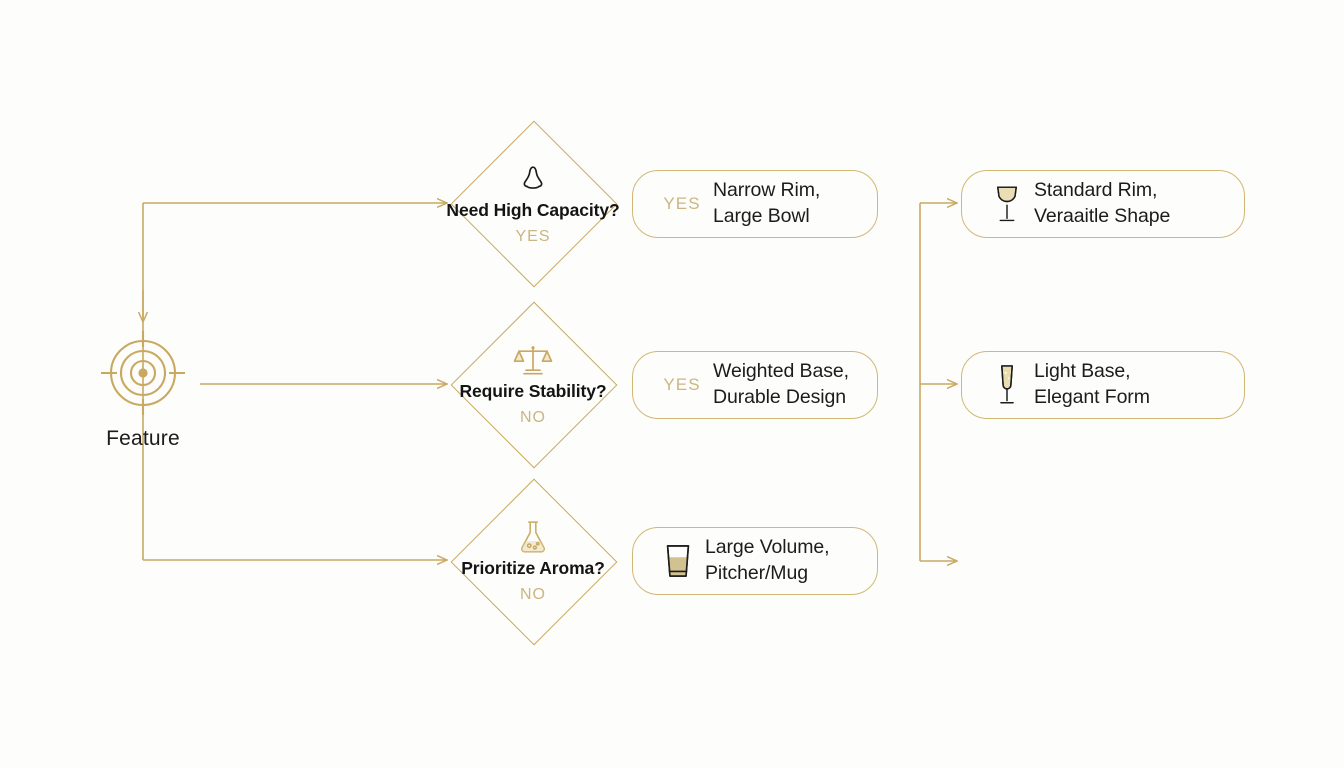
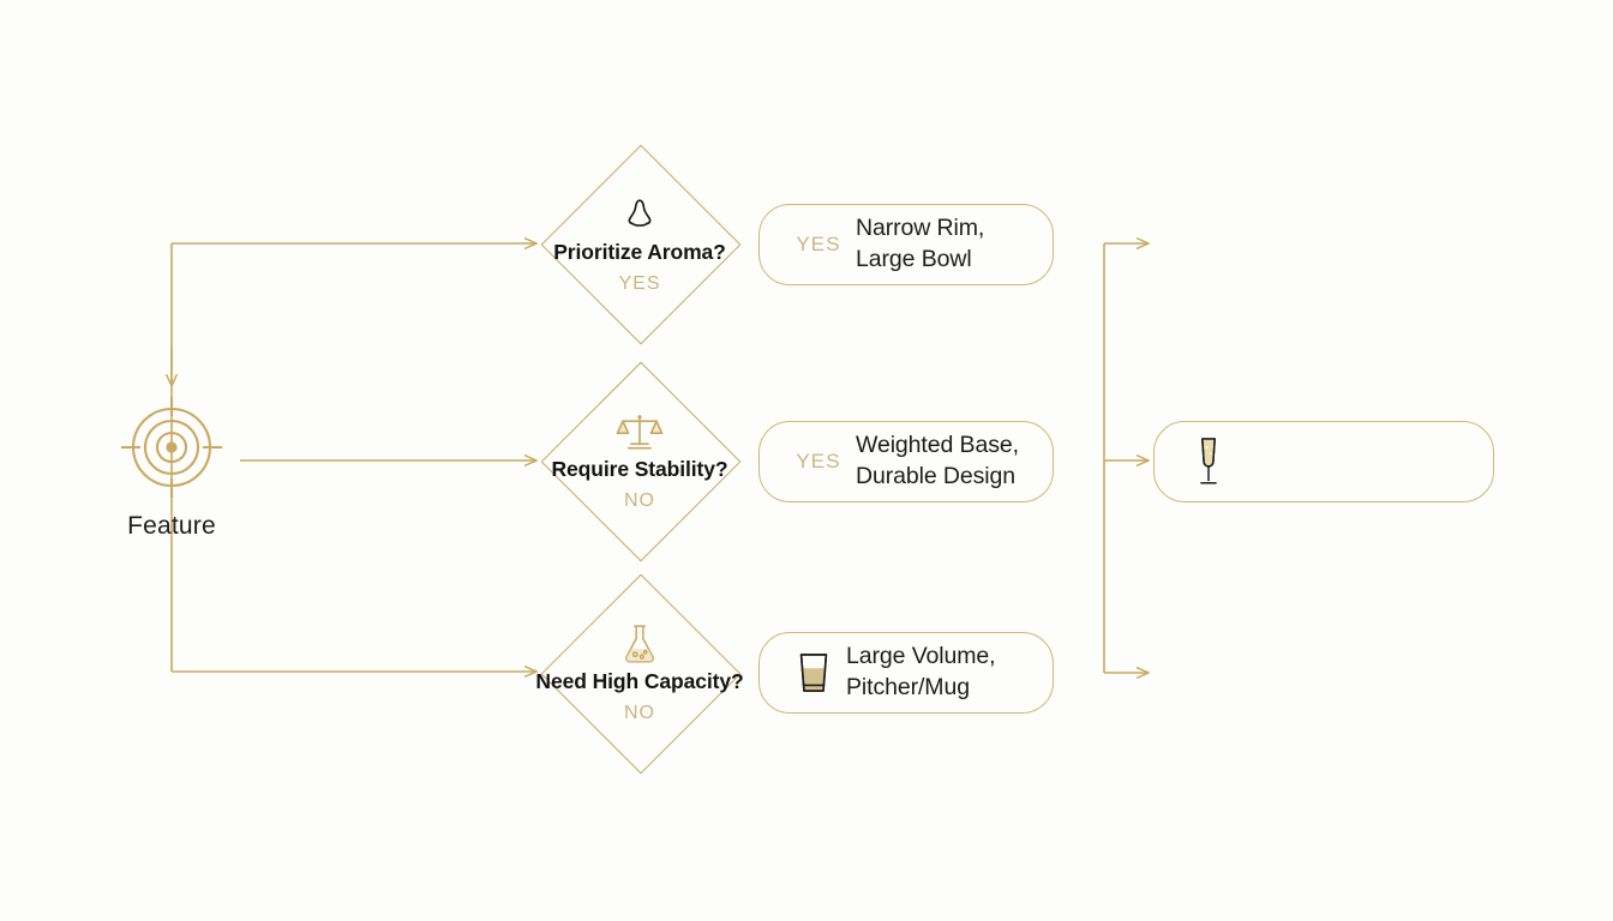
  Feature
- Need High Capacity?
+ Prioritize Aroma?
  YES
  Require Stability?
  NO
- Prioritize Aroma?
+ Need High Capacity?
  NO
  YES
  Narrow Rim,
  Large Bowl
  YES
  Weighted Base,
  Durable Design
  Large Volume,
  Pitcher/Mug
- Standard Rim,
- Veraaitle Shape
- Light Base,
- Elegant Form
